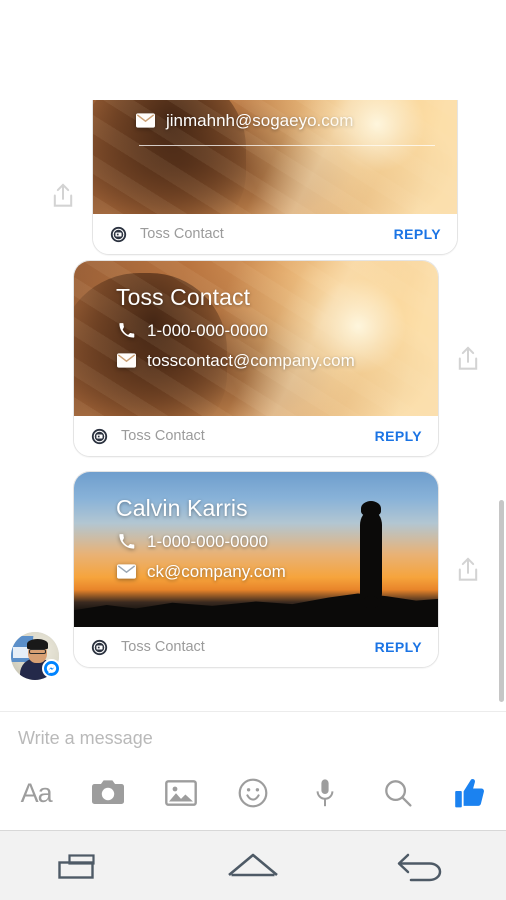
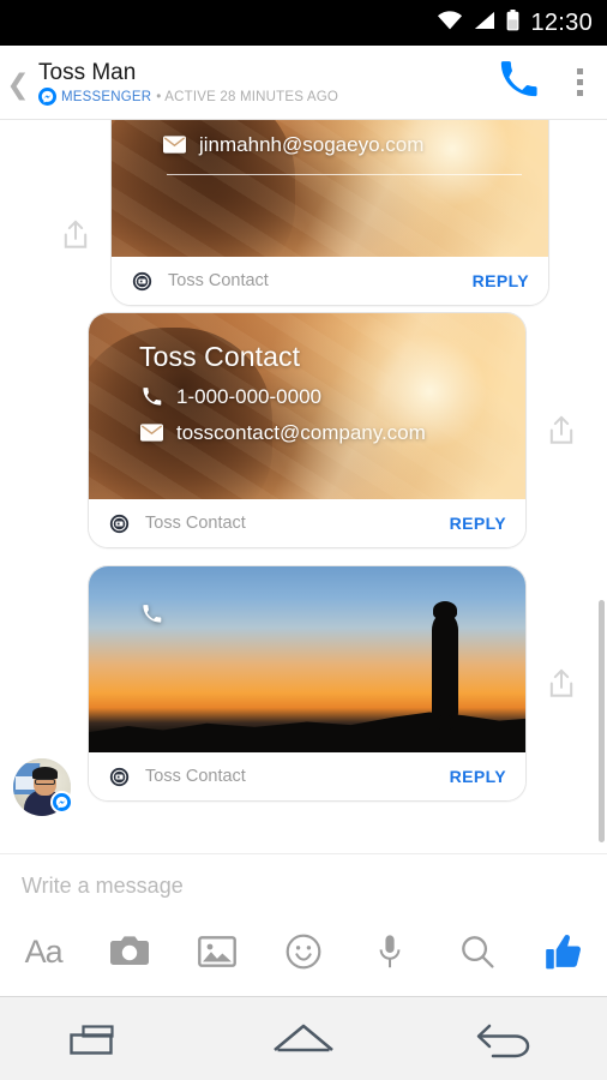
+ 12:30
+ ❮
+ Toss Man
+ MESSENGER
+ • ACTIVE 28 MINUTES AGO
  Toss Contact
  REPLY
  Toss Contact
  REPLY
- Calvin Karris
- 1-000-000-0000
- ck@company.com
  Toss Contact
  REPLY
  Write a message
  Aa
